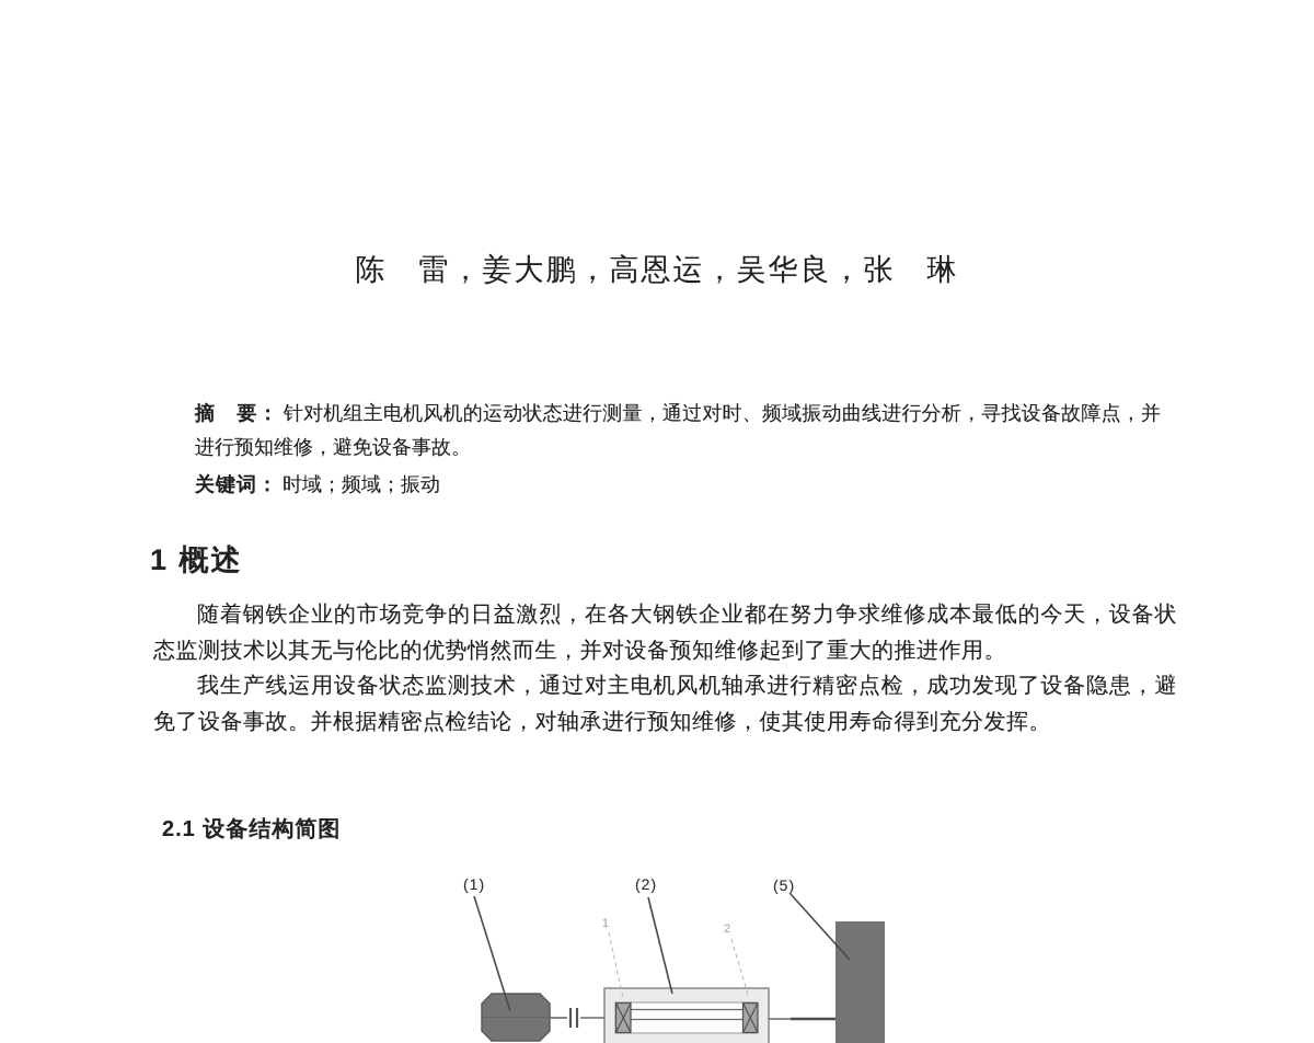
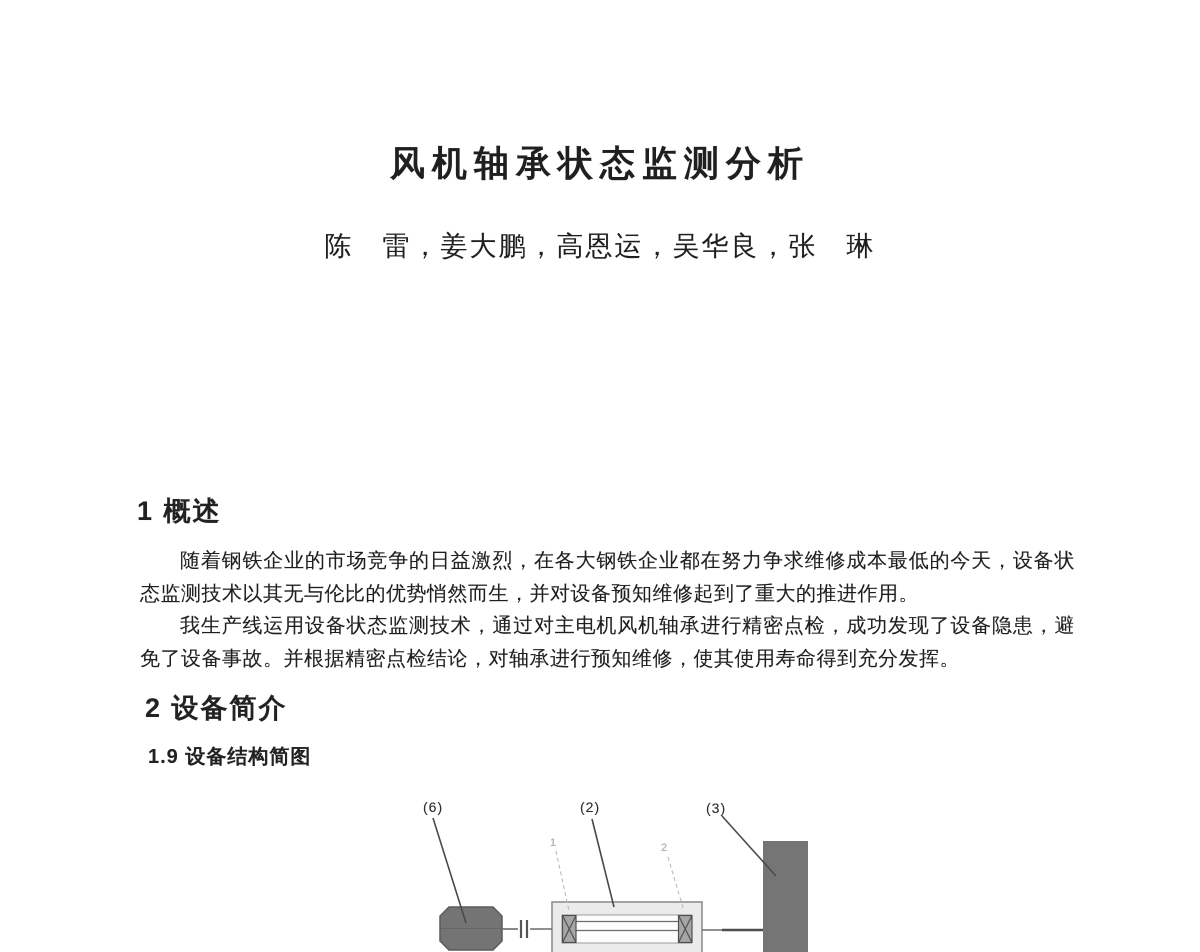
+ 风机轴承状态监测分析
  陈 雷，姜大鹏，高恩运，吴华良，张 琳
- 摘 要： 针对机组主电机风机的运动状态进行测量，通过对时、频域振动曲线进行分析，寻找设备故障点，并进行预知维修，避免设备事故。
- 关键词： 时域；频域；振动
  1 概述
  随着钢铁企业的市场竞争的日益激烈，在各大钢铁企业都在努力争求维修成本最低的今天，设备状态监测技术以其无与伦比的优势悄然而生，并对设备预知维修起到了重大的推进作用。
  我生产线运用设备状态监测技术，通过对主电机风机轴承进行精密点检，成功发现了设备隐患，避免了设备事故。并根据精密点检结论，对轴承进行预知维修，使其使用寿命得到充分发挥。
+ 2 设备简介
- 2.1 设备结构简图
+ 1.9 设备结构简图
- (1)
+ (6)
  (2)
- (5)
+ (3)
  1
  2
